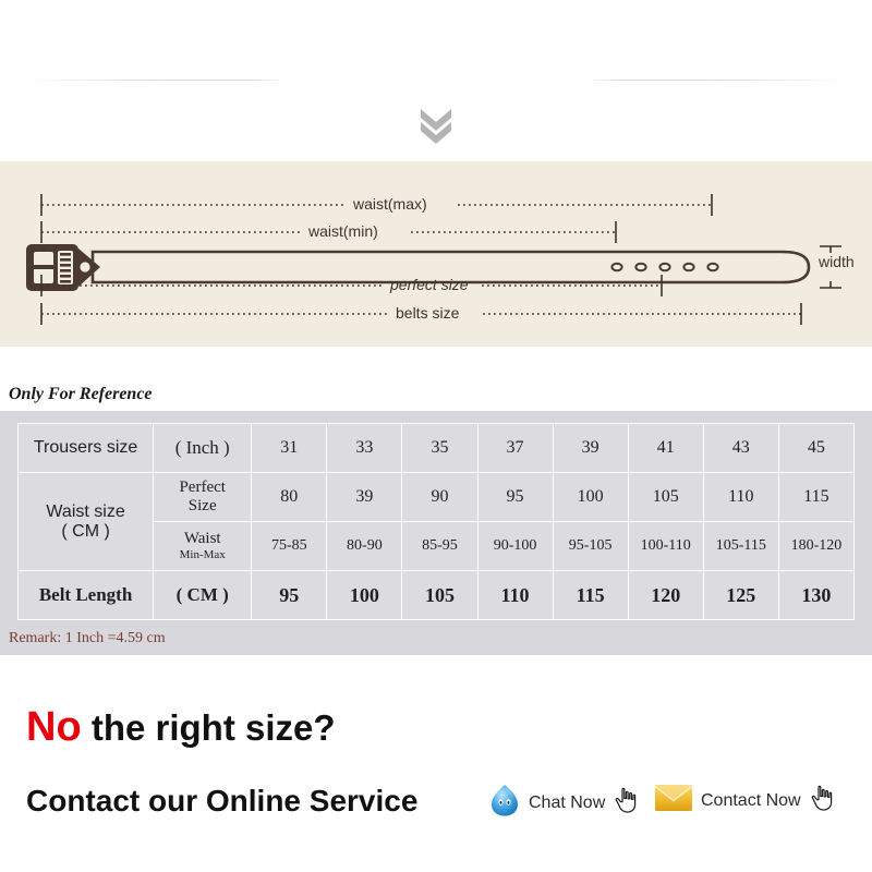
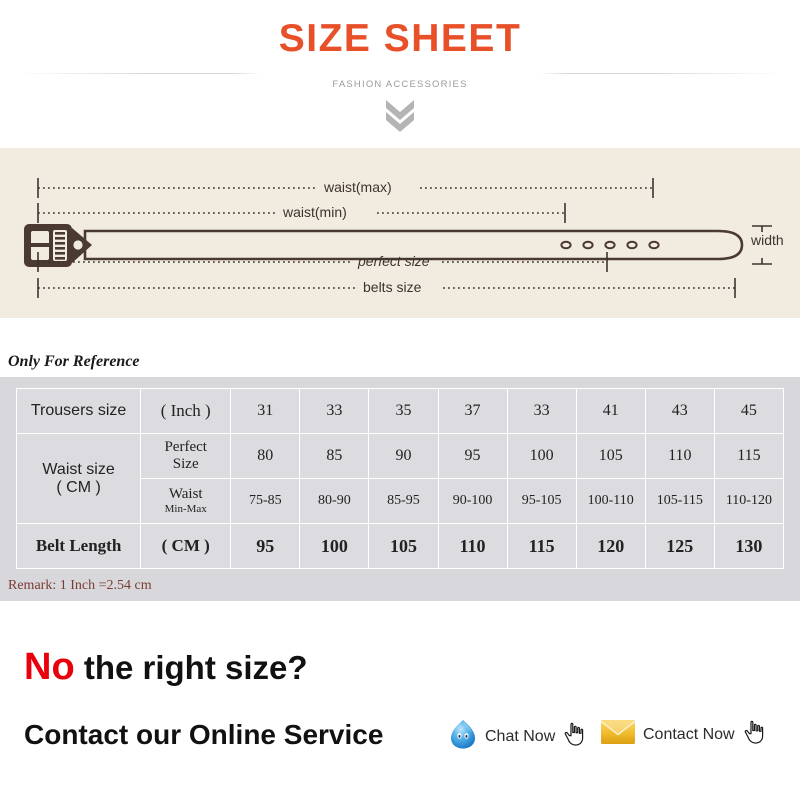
+ SIZE SHEET
+ FASHION ACCESSORIES
  waist(max)
  waist(min)
  perfect size
  belts size
  width
  Only For Reference
- Trousers size	( Inch )	31	33	35	37	39	41	43	45
+ Trousers size	( Inch )	31	33	35	37	33	41	43	45
- Waist size ( CM )	Perfect Size	80	39	90	95	100	105	110	115
+ Waist size ( CM )	Perfect Size	80	85	90	95	100	105	110	115
- Waist Min-Max	75-85	80-90	85-95	90-100	95-105	100-110	105-115	180-120
+ Waist Min-Max	75-85	80-90	85-95	90-100	95-105	100-110	105-115	110-120
  Belt Length	( CM )	95	100	105	110	115	120	125	130
- Remark: 1 Inch =4.59 cm
+ Remark: 1 Inch =2.54 cm
  No the right size?
  Contact our Online Service
  Chat Now
  Contact Now
